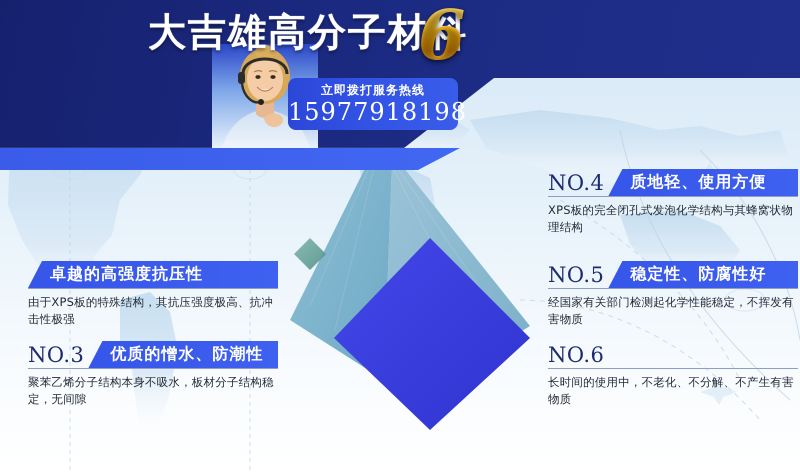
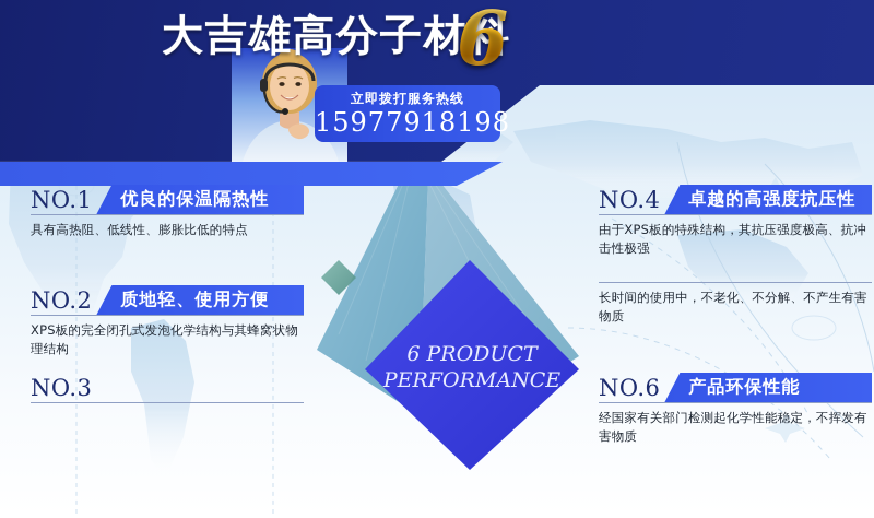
+ 6 PRODUCT
+ PERFORMANCE
  大吉雄高分子材
  6
  立即拨打服务热线
  15977918198
+ NO.1
+ 优良的保温隔热性
+ 具有高热阻、低线性、膨胀比低的特点
+ NO.2
- 卓越的高强度抗压性
+ 质地轻、使用方便
- 由于XPS板的特殊结构，其抗压强度极高、抗冲击性极强
+ XPS板的完全闭孔式发泡化学结构与其蜂窝状物理结构
  NO.3
- 优质的憎水、防潮性
- 聚苯乙烯分子结构本身不吸水，板材分子结构稳定，无间隙
  NO.4
- 质地轻、使用方便
+ 卓越的高强度抗压性
- XPS板的完全闭孔式发泡化学结构与其蜂窝状物理结构
+ 由于XPS板的特殊结构，其抗压强度极高、抗冲击性极强
- NO.5
- 稳定性、防腐性好
- 经国家有关部门检测起化学性能稳定，不挥发有害物质
+ 长时间的使用中，不老化、不分解、不产生有害物质
  NO.6
+ 产品环保性能
- 长时间的使用中，不老化、不分解、不产生有害物质
+ 经国家有关部门检测起化学性能稳定，不挥发有害物质
